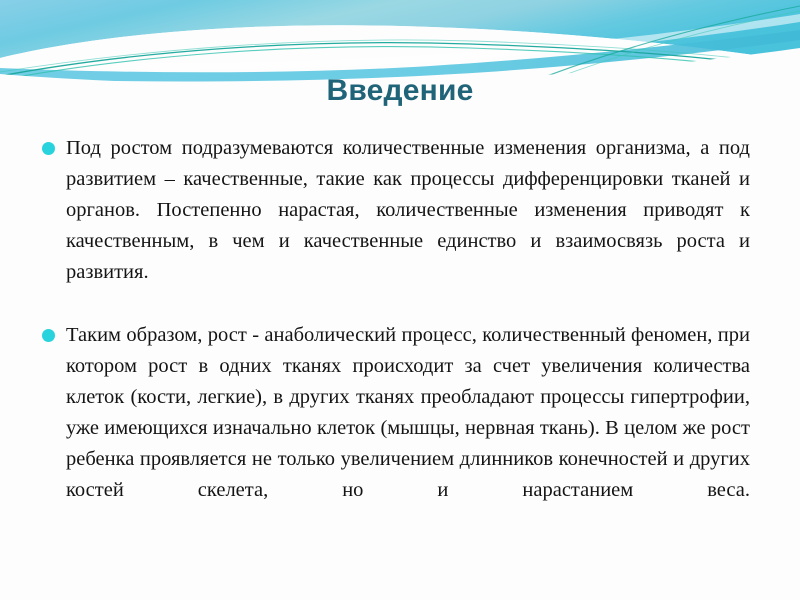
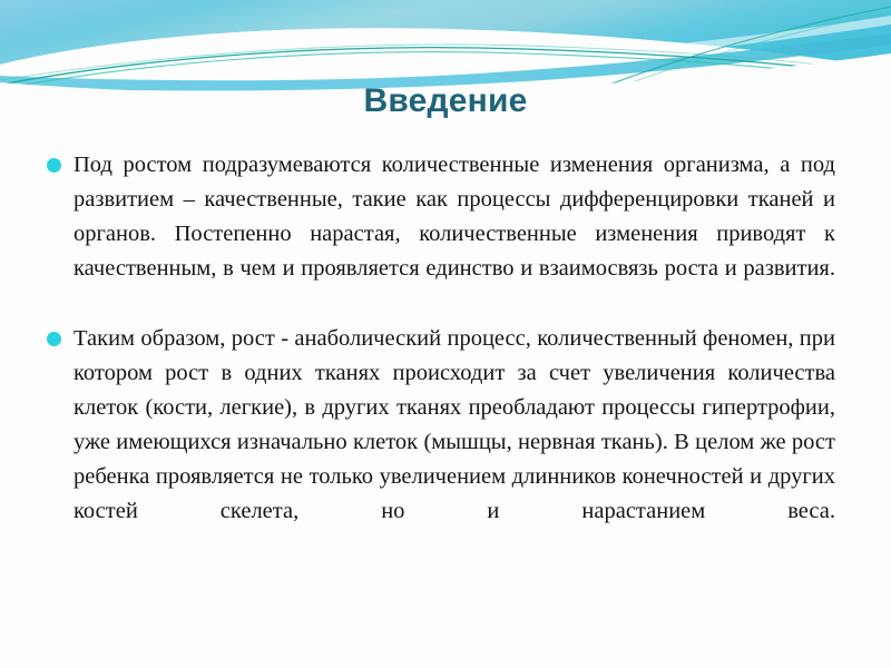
  Введение
- Под ростом подразумеваются количественные изменения организма, а под развитием – качественные, такие как процессы дифференцировки тканей и органов. Постепенно нарастая, количественные изменения приводят к качественным, в чем и качественные единство и взаимосвязь роста и развития.
+ Под ростом подразумеваются количественные изменения организма, а под развитием – качественные, такие как процессы дифференцировки тканей и органов. Постепенно нарастая, количественные изменения приводят к качественным, в чем и проявляется единство и взаимосвязь роста и развития.
  Таким образом, рост - анаболический процесс, количественный феномен, при котором рост в одних тканях происходит за счет увеличения количества клеток (кости, легкие), в других тканях преобладают процессы гипертрофии, уже имеющихся изначально клеток (мышцы, нервная ткань). В целом же рост ребенка проявляется не только увеличением длинников конечностей и других костей скелета, но и нарастанием веса.
